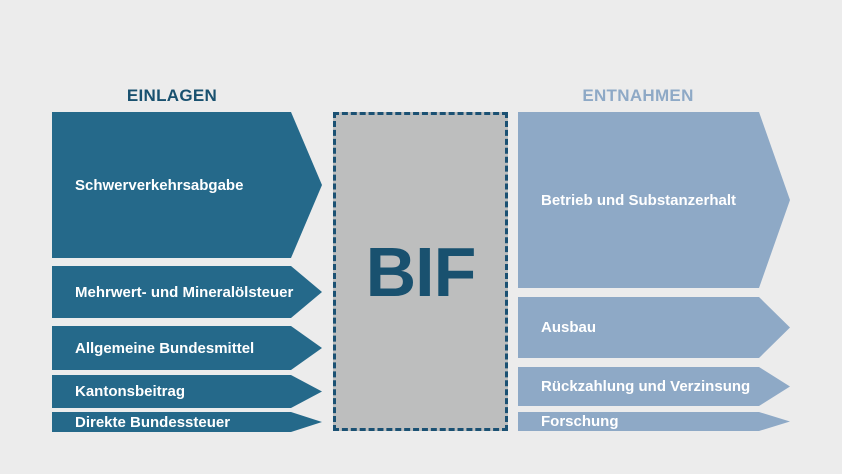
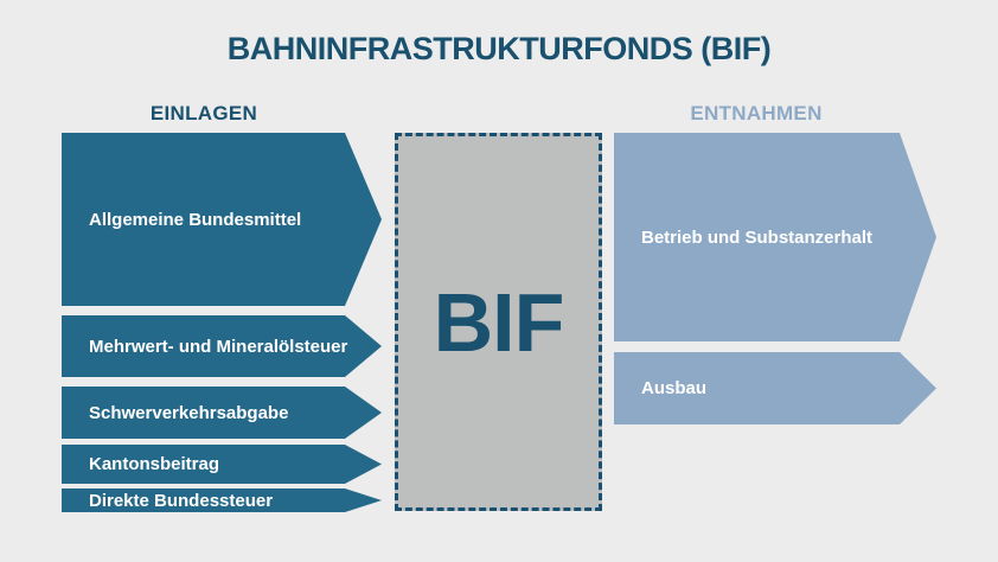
+ BAHNINFRASTRUKTURFONDS (BIF)
  EINLAGEN
  ENTNAHMEN
- Schwerverkehrsabgabe
+ Allgemeine Bundesmittel
  Mehrwert- und Mineralölsteuer
- Allgemeine Bundesmittel
+ Schwerverkehrsabgabe
  Kantonsbeitrag
  Direkte Bundessteuer
  BIF
  Betrieb und Substanzerhalt
  Ausbau
- Rückzahlung und Verzinsung
- Forschung
